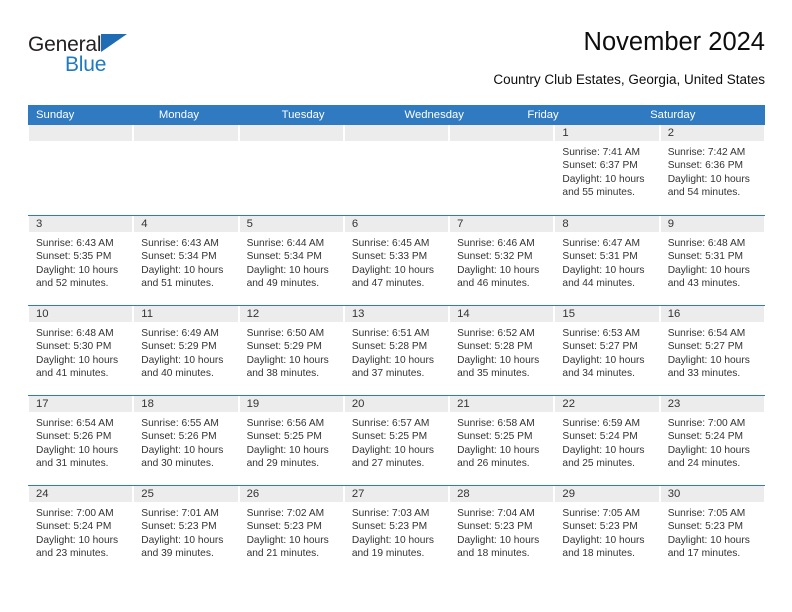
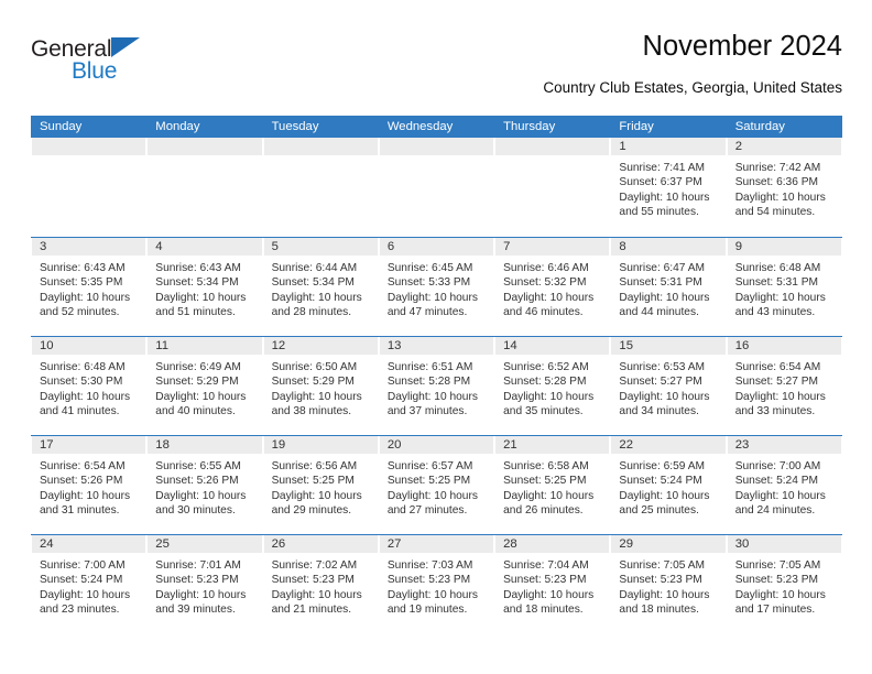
  General
  Blue
  November 2024
  Country Club Estates, Georgia, United States
  Sunday
  Monday
  Tuesday
  Wednesday
+ Thursday
  Friday
  Saturday
  1
  Sunrise: 7:41 AM
  Sunset: 6:37 PM
  Daylight: 10 hours
  and 55 minutes.
  2
  Sunrise: 7:42 AM
  Sunset: 6:36 PM
  Daylight: 10 hours
  and 54 minutes.
  3
  Sunrise: 6:43 AM
  Sunset: 5:35 PM
  Daylight: 10 hours
  and 52 minutes.
  4
  Sunrise: 6:43 AM
  Sunset: 5:34 PM
  Daylight: 10 hours
  and 51 minutes.
  5
  Sunrise: 6:44 AM
  Sunset: 5:34 PM
  Daylight: 10 hours
- and 49 minutes.
+ and 28 minutes.
  6
  Sunrise: 6:45 AM
  Sunset: 5:33 PM
  Daylight: 10 hours
  and 47 minutes.
  7
  Sunrise: 6:46 AM
  Sunset: 5:32 PM
  Daylight: 10 hours
  and 46 minutes.
  8
  Sunrise: 6:47 AM
  Sunset: 5:31 PM
  Daylight: 10 hours
  and 44 minutes.
  9
  Sunrise: 6:48 AM
  Sunset: 5:31 PM
  Daylight: 10 hours
  and 43 minutes.
  10
  Sunrise: 6:48 AM
  Sunset: 5:30 PM
  Daylight: 10 hours
  and 41 minutes.
  11
  Sunrise: 6:49 AM
  Sunset: 5:29 PM
  Daylight: 10 hours
  and 40 minutes.
  12
  Sunrise: 6:50 AM
  Sunset: 5:29 PM
  Daylight: 10 hours
  and 38 minutes.
  13
  Sunrise: 6:51 AM
  Sunset: 5:28 PM
  Daylight: 10 hours
  and 37 minutes.
  14
  Sunrise: 6:52 AM
  Sunset: 5:28 PM
  Daylight: 10 hours
  and 35 minutes.
  15
  Sunrise: 6:53 AM
  Sunset: 5:27 PM
  Daylight: 10 hours
  and 34 minutes.
  16
  Sunrise: 6:54 AM
  Sunset: 5:27 PM
  Daylight: 10 hours
  and 33 minutes.
  17
  Sunrise: 6:54 AM
  Sunset: 5:26 PM
  Daylight: 10 hours
  and 31 minutes.
  18
  Sunrise: 6:55 AM
  Sunset: 5:26 PM
  Daylight: 10 hours
  and 30 minutes.
  19
  Sunrise: 6:56 AM
  Sunset: 5:25 PM
  Daylight: 10 hours
  and 29 minutes.
  20
  Sunrise: 6:57 AM
  Sunset: 5:25 PM
  Daylight: 10 hours
  and 27 minutes.
  21
  Sunrise: 6:58 AM
  Sunset: 5:25 PM
  Daylight: 10 hours
  and 26 minutes.
  22
  Sunrise: 6:59 AM
  Sunset: 5:24 PM
  Daylight: 10 hours
  and 25 minutes.
  23
  Sunrise: 7:00 AM
  Sunset: 5:24 PM
  Daylight: 10 hours
  and 24 minutes.
  24
  Sunrise: 7:00 AM
  Sunset: 5:24 PM
  Daylight: 10 hours
  and 23 minutes.
  25
  Sunrise: 7:01 AM
  Sunset: 5:23 PM
  Daylight: 10 hours
  and 39 minutes.
  26
  Sunrise: 7:02 AM
  Sunset: 5:23 PM
  Daylight: 10 hours
  and 21 minutes.
  27
  Sunrise: 7:03 AM
  Sunset: 5:23 PM
  Daylight: 10 hours
  and 19 minutes.
  28
  Sunrise: 7:04 AM
  Sunset: 5:23 PM
  Daylight: 10 hours
  and 18 minutes.
  29
  Sunrise: 7:05 AM
  Sunset: 5:23 PM
  Daylight: 10 hours
  and 18 minutes.
  30
  Sunrise: 7:05 AM
  Sunset: 5:23 PM
  Daylight: 10 hours
  and 17 minutes.
